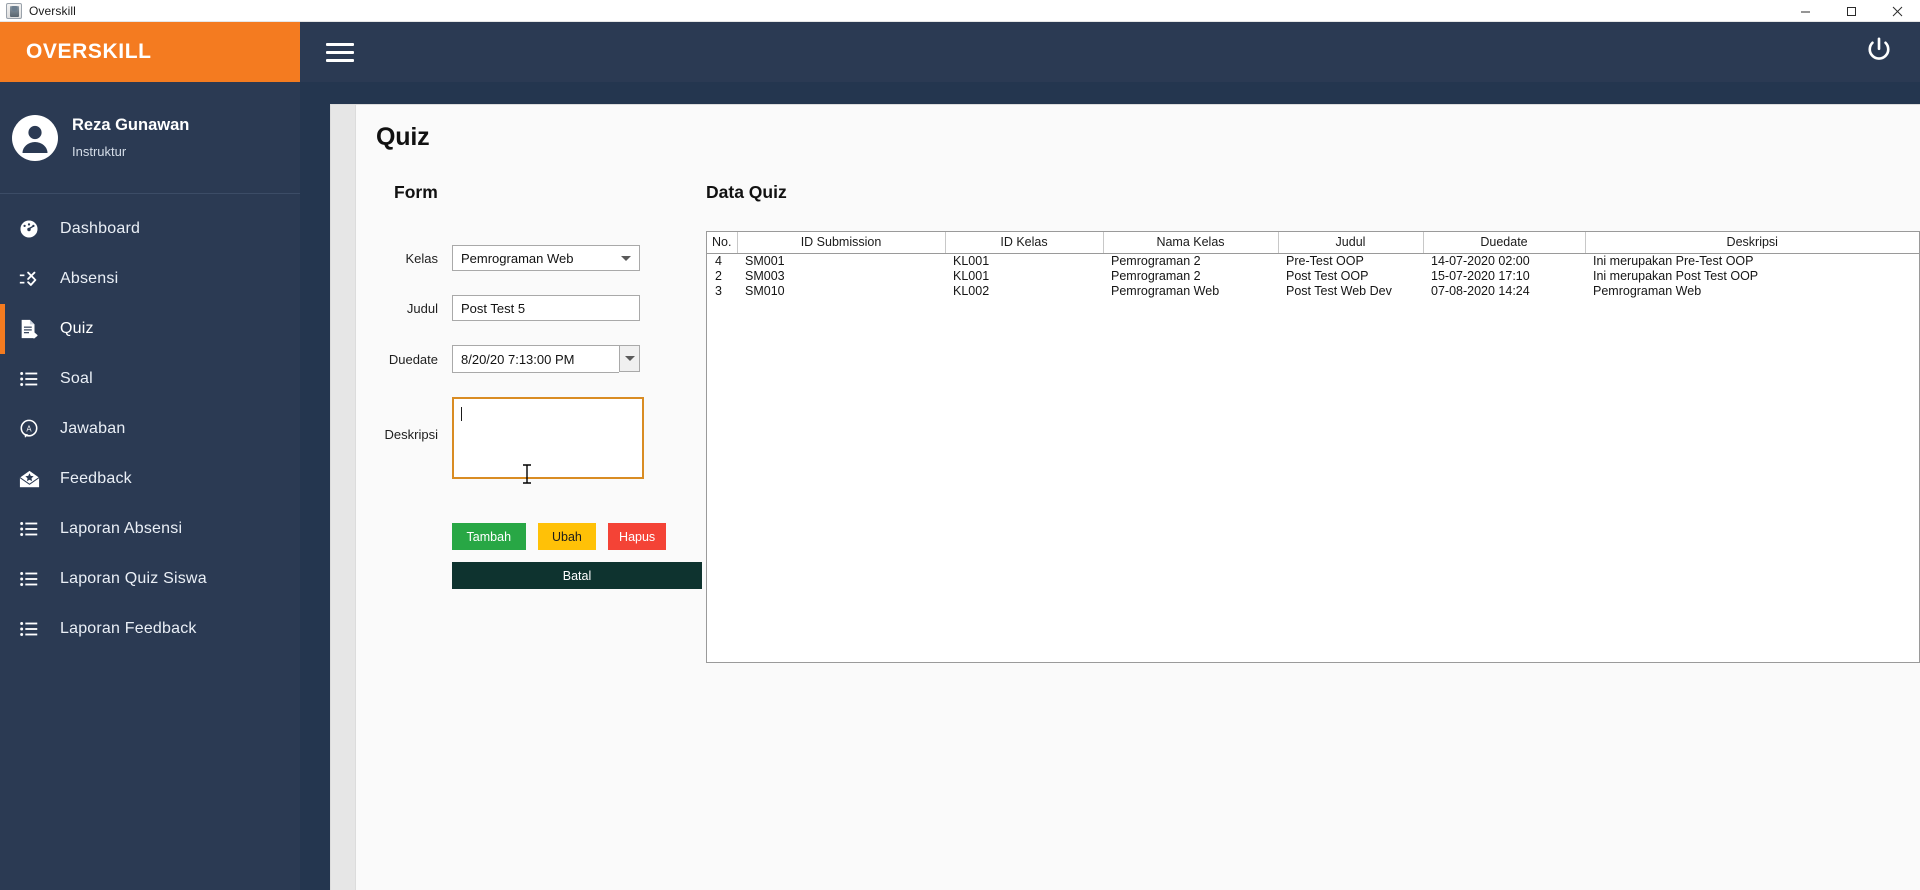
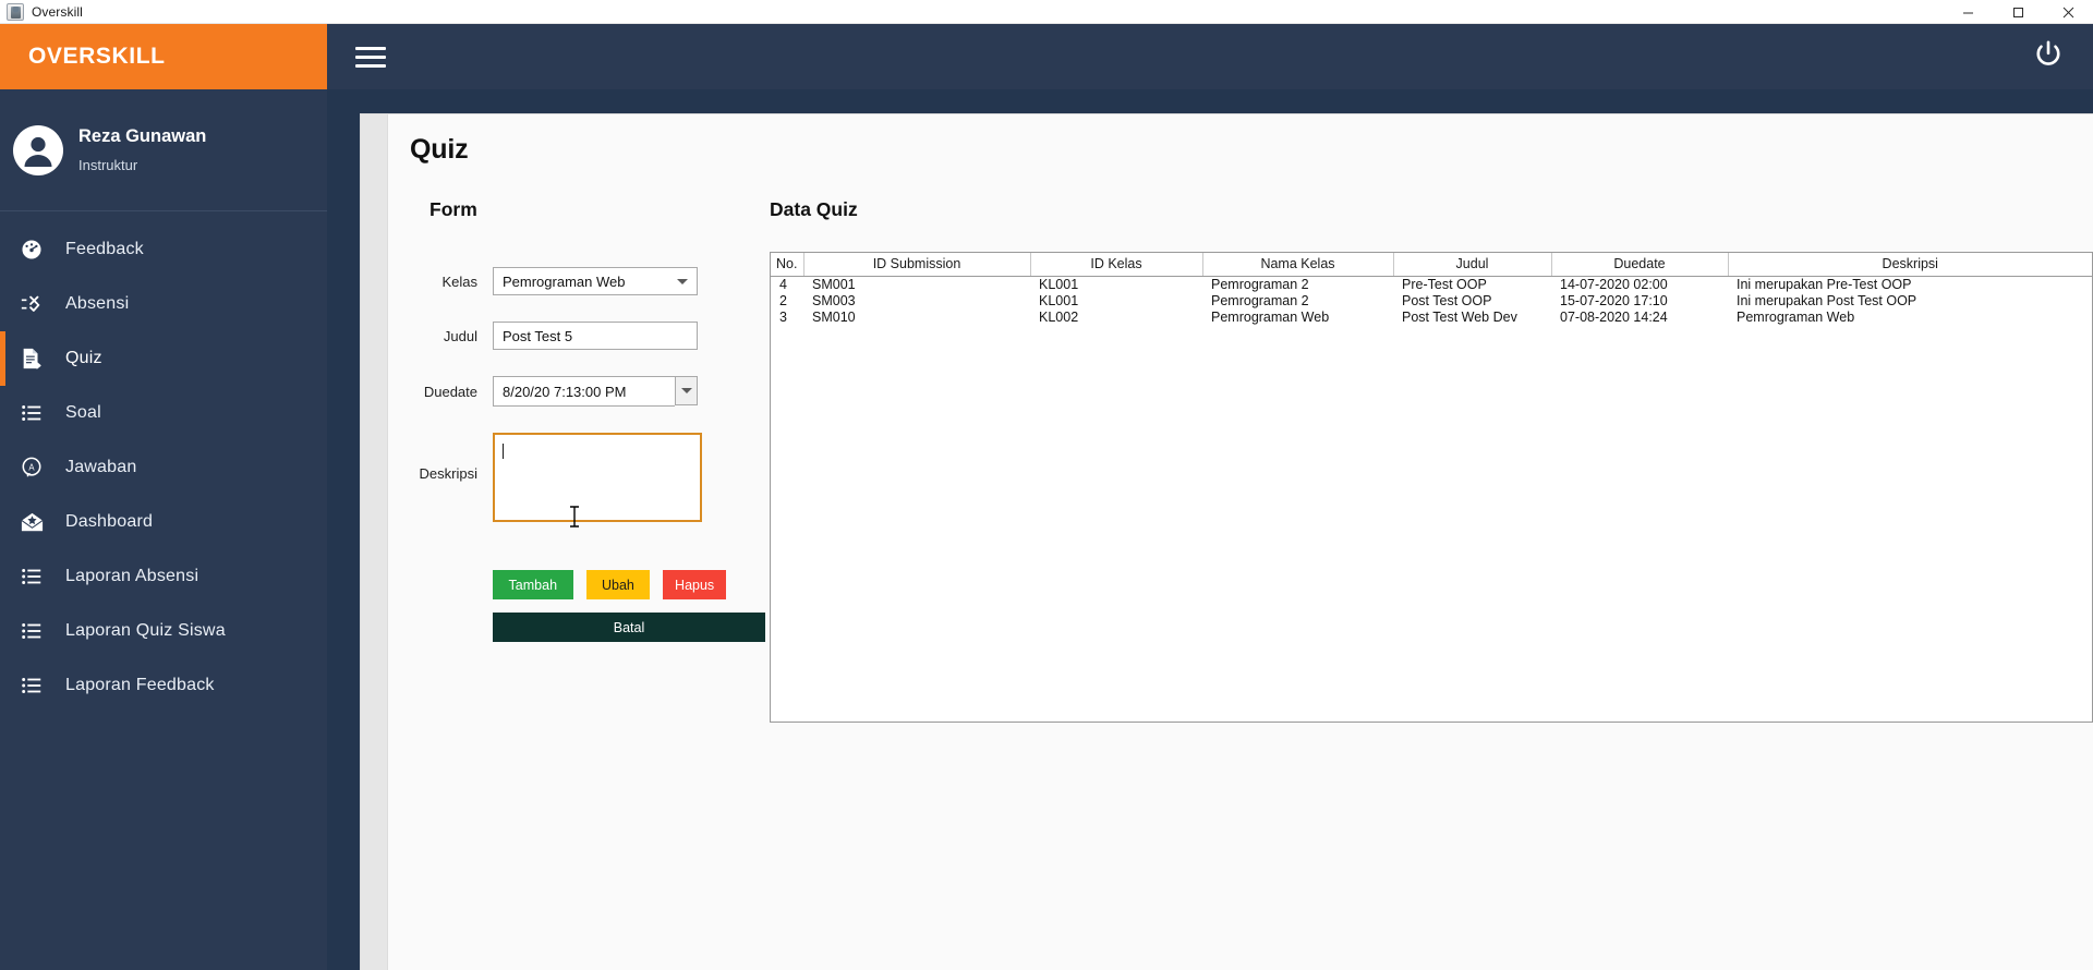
  Overskill
  OVERSKILL
  Reza Gunawan
  Instruktur
- Dashboard
+ Feedback
  Absensi
  Quiz
  Soal
  A
  Jawaban
- Feedback
+ Dashboard
  Laporan Absensi
  Laporan Quiz Siswa
  Laporan Feedback
  Quiz
  Form
  Kelas
  Pemrograman Web
  Judul
  Post Test 5
  Duedate
  8/20/20 7:13:00 PM
  Deskripsi
  Tambah
  Ubah
  Hapus
  Batal
  Data Quiz
  No.	ID Submission	ID Kelas	Nama Kelas	Judul	Duedate	Deskripsi
  4	SM001	KL001	Pemrograman 2	Pre-Test OOP	14-07-2020 02:00	Ini merupakan Pre-Test OOP
  2	SM003	KL001	Pemrograman 2	Post Test OOP	15-07-2020 17:10	Ini merupakan Post Test OOP
  3	SM010	KL002	Pemrograman Web	Post Test Web Dev	07-08-2020 14:24	Pemrograman Web
